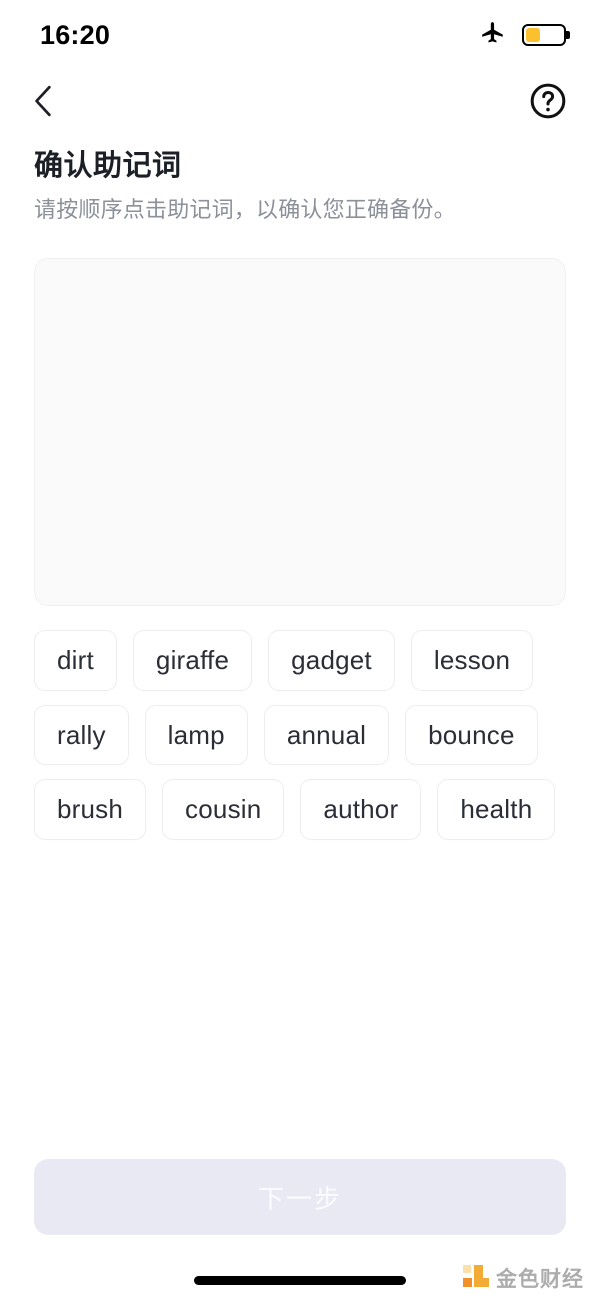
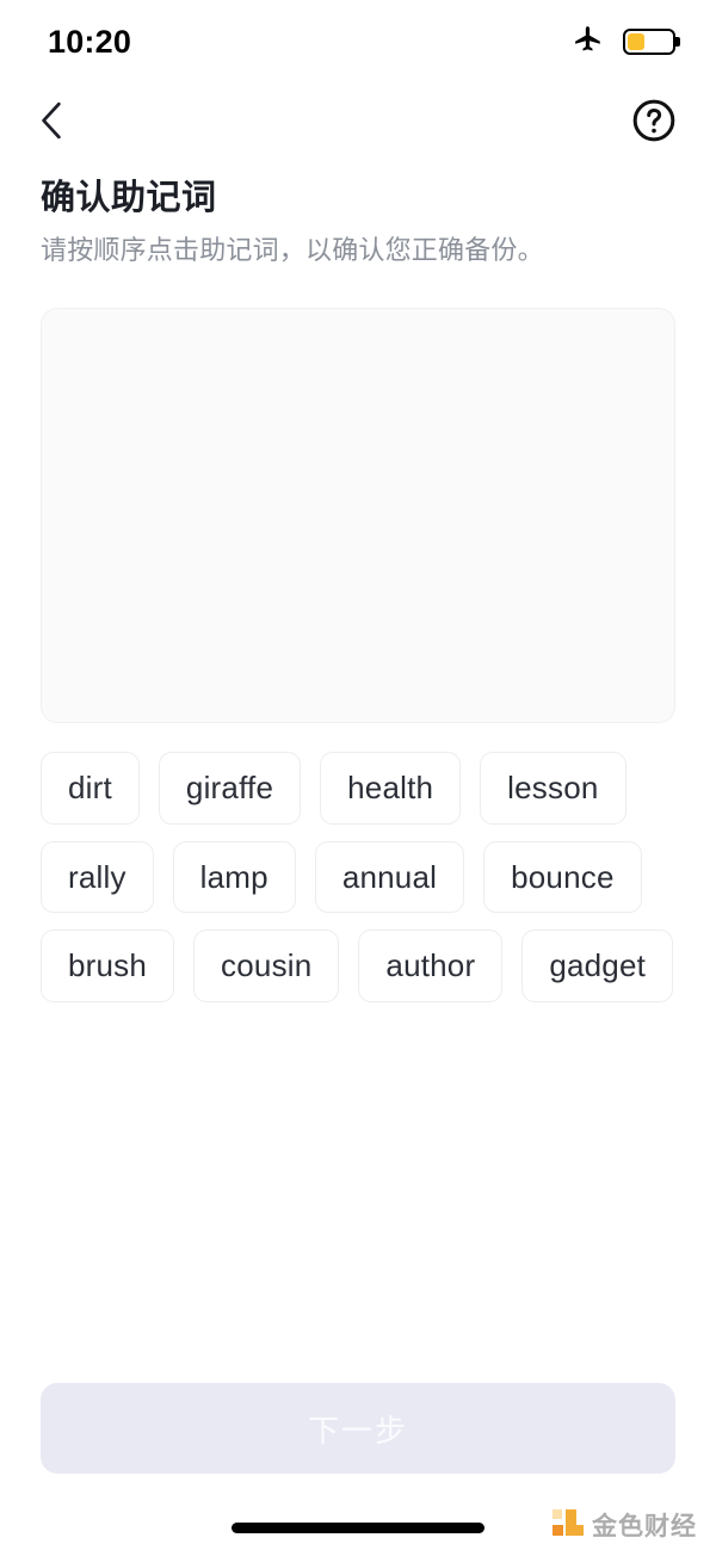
- 16:20
+ 10:20
  确认助记词
  请按顺序点击助记词，以确认您正确备份。
  dirt
  giraffe
- gadget
+ health
  lesson
  rally
  lamp
  annual
  bounce
  brush
  cousin
  author
- health
+ gadget
  金色财经
